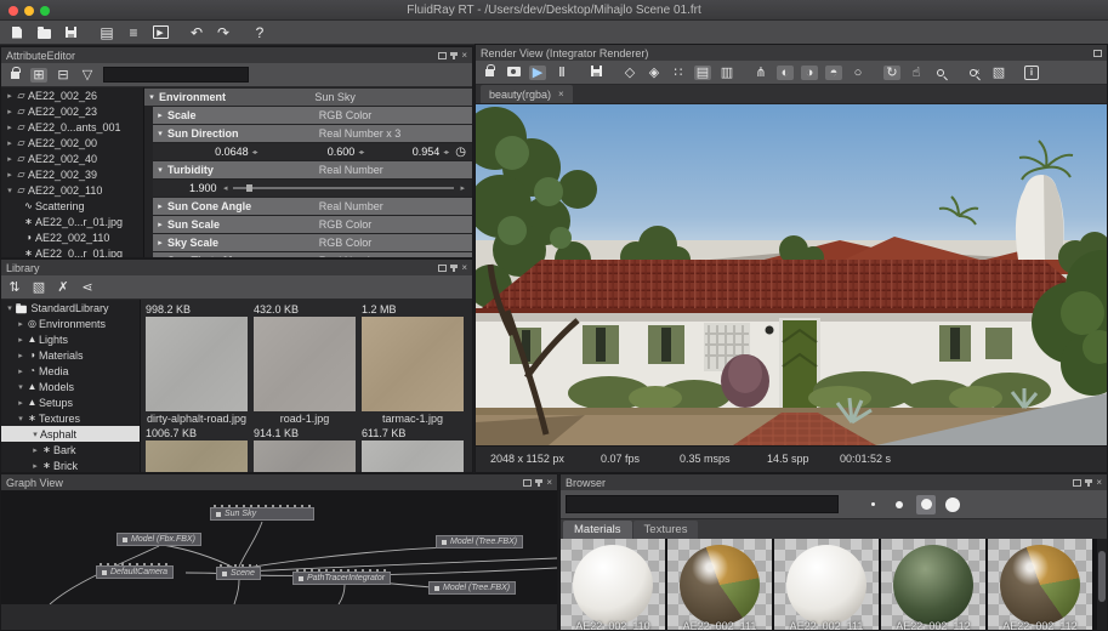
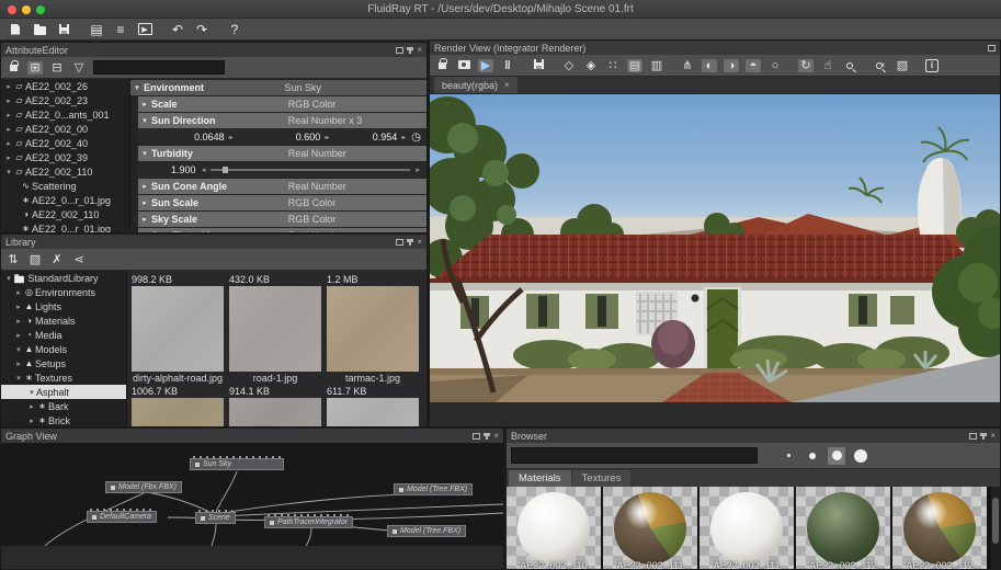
  FluidRay RT - /Users/dev/Desktop/Mihajlo Scene 01.frt
  ▤
  ≡
  ↶
  ↷
  ?
  AttributeEditor
  ×
  ⊞
  ⊟
  ▽
  ▱
  AE22_002_26
  ▱
  AE22_002_23
  ▱
  AE22_0...ants_001
  ▱
  AE22_002_00
  ▱
  AE22_002_40
  ▱
  AE22_002_39
  ▱
  AE22_002_110
  ∿
  Scattering
  ∗
  AE22_0...r_01.jpg
  ◑
  AE22_002_110
  ∗
  AE22_0...r_01.jpg
  Environment
  Sun Sky
  Scale
  RGB Color
  Sun Direction
  Real Number x 3
  0.0648
  0.600
  0.954
  ◷
  Turbidity
  Real Number
  1.900
  Sun Cone Angle
  Real Number
  Sun Scale
  RGB Color
  Sky Scale
  RGB Color
  Library
  ×
  ⇅
  ▧
  ✗
  ⋖
  StandardLibrary
  ◎
  Environments
  ▲
  Lights
  ◑
  Materials
  ◔
  Media
  ▲
  Models
  ▲
  Setups
  ∗
  Textures
  Asphalt
  ∗
  Bark
  ∗
  Brick
  998.2 KB
  432.0 KB
  1.2 MB
  dirty-alphalt-road.jpg
  road-1.jpg
  tarmac-1.jpg
  1006.7 KB
  914.1 KB
  611.7 KB
  Render View (Integrator Renderer)
  ▶
  ‖
  ◇
  ◈
  ∷
  ▤
  ▥
  ⋔
  ◐
  ◑
  ◓
  ○
  ↻
  ☝
  ▧
  i
  beauty(rgba)
  ×
- 2048 x 1152 px
- 0.07 fps
- 0.35 msps
- 14.5 spp
- 00:01:52 s
  Graph View
  ×
  Browser
  ×
  Materials
  Textures
  AE22_002_110
  AE22_002_111
  AE22_002_111
  AE22_002_112
  AE22_002_112
